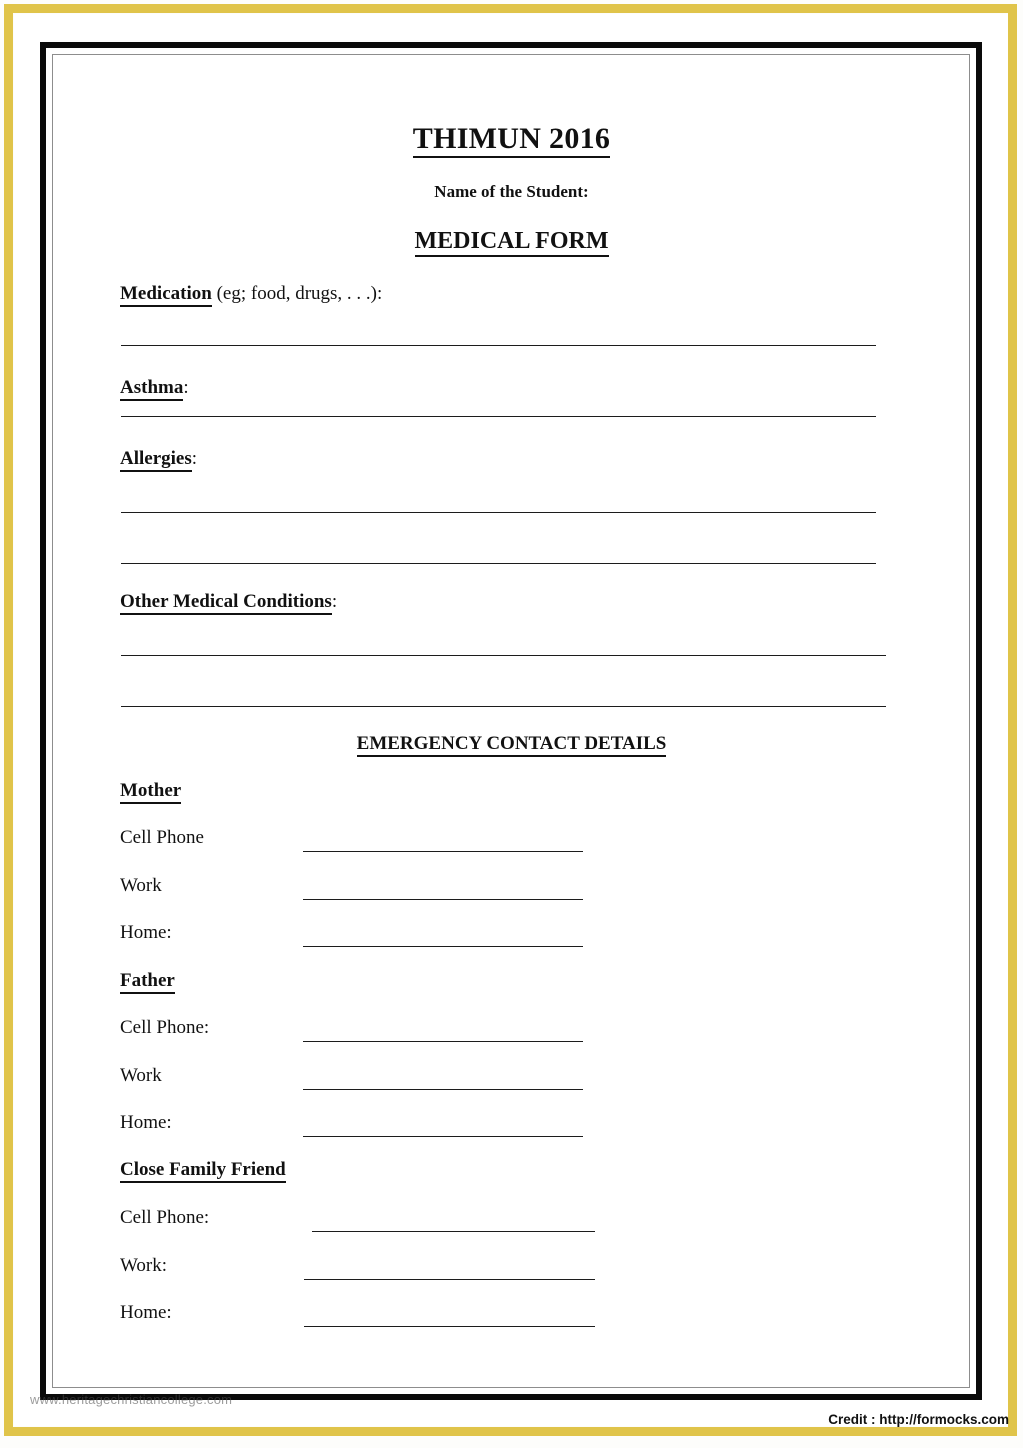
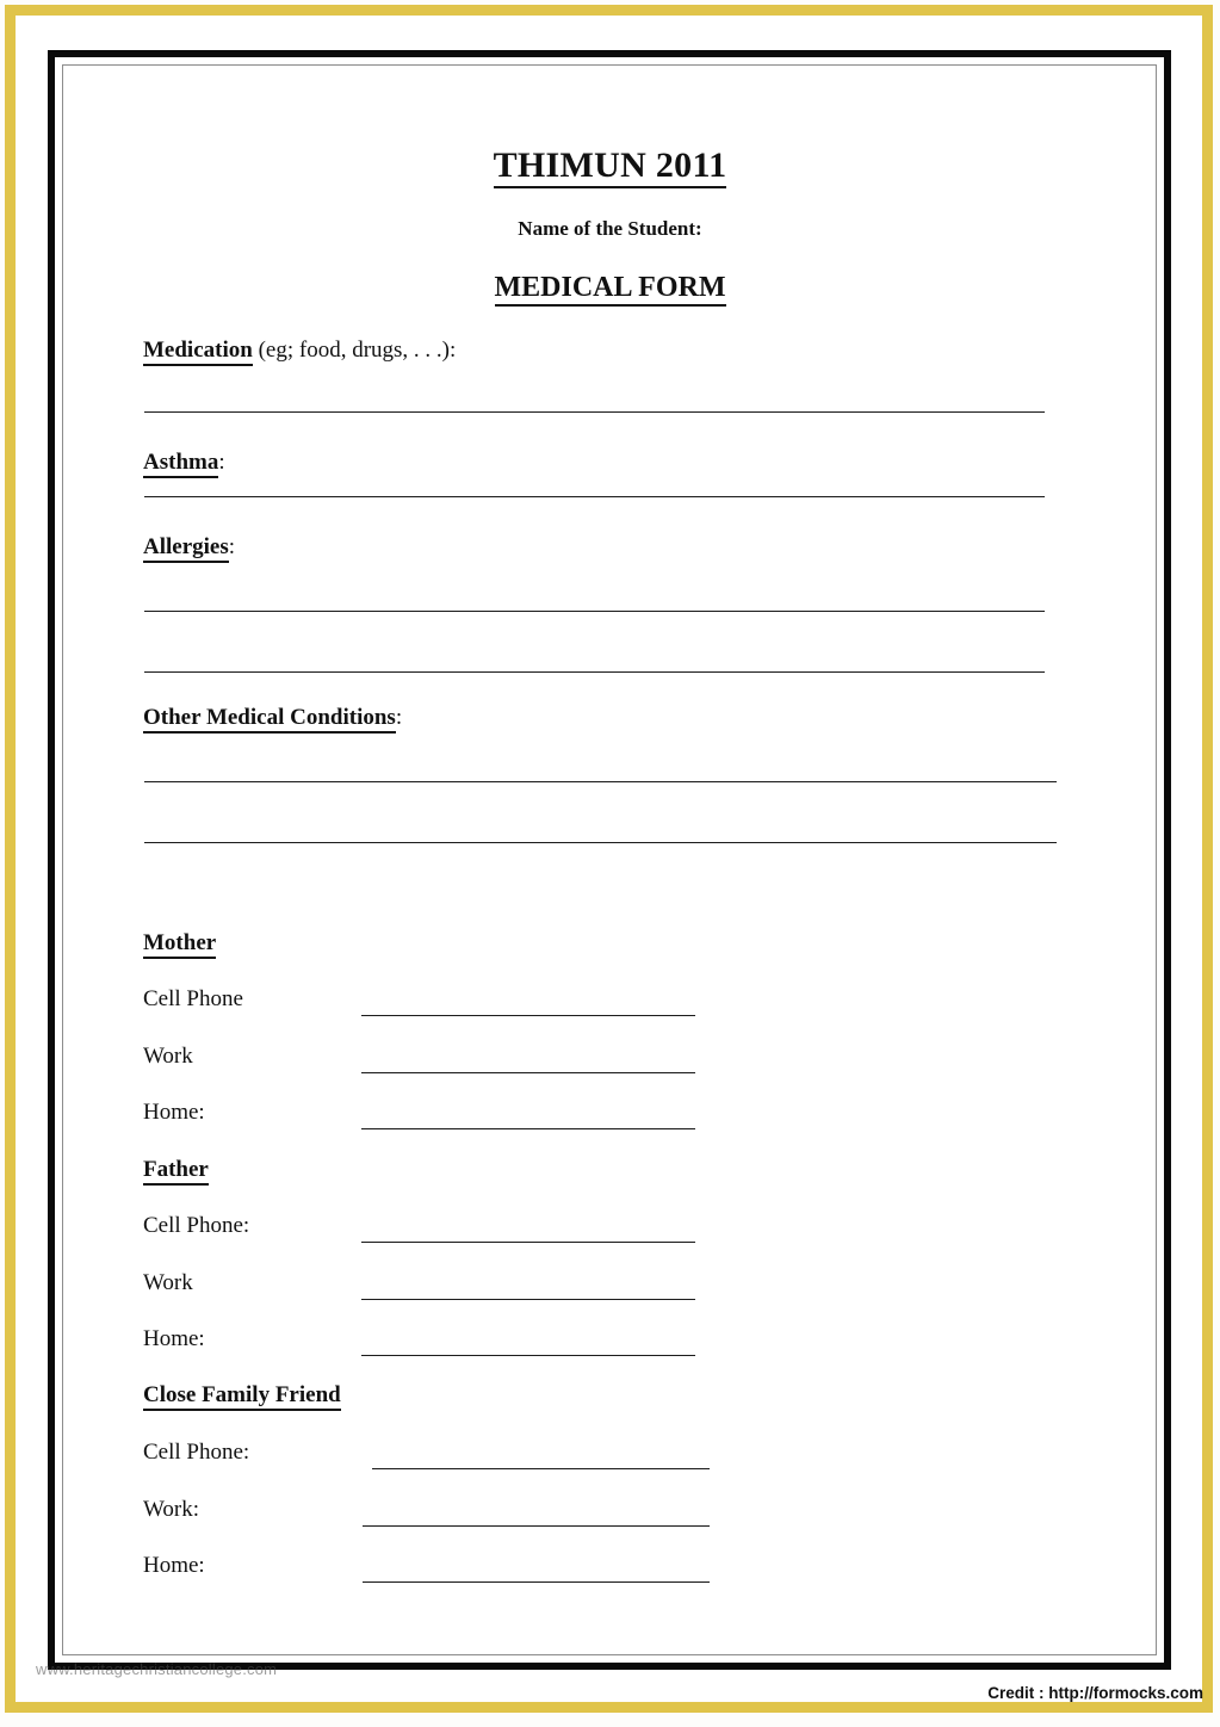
- THIMUN 2016
+ THIMUN 2011
  Name of the Student:
  MEDICAL FORM
  Medication (eg; food, drugs, . . .):
  Asthma:
  Allergies:
  Other Medical Conditions:
- EMERGENCY CONTACT DETAILS
  Mother
  Cell Phone
  Work
  Home:
  Father
  Cell Phone:
  Work
  Home:
  Close Family Friend
  Cell Phone:
  Work:
  Home:
  www.heritagechristiancollege.com
  Credit : http://formocks.com
